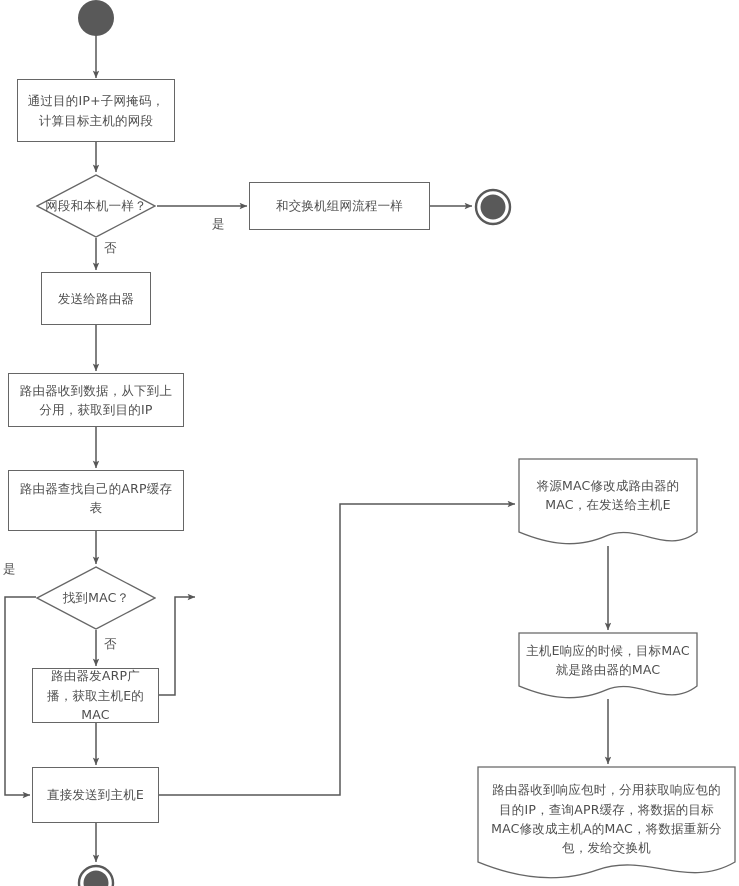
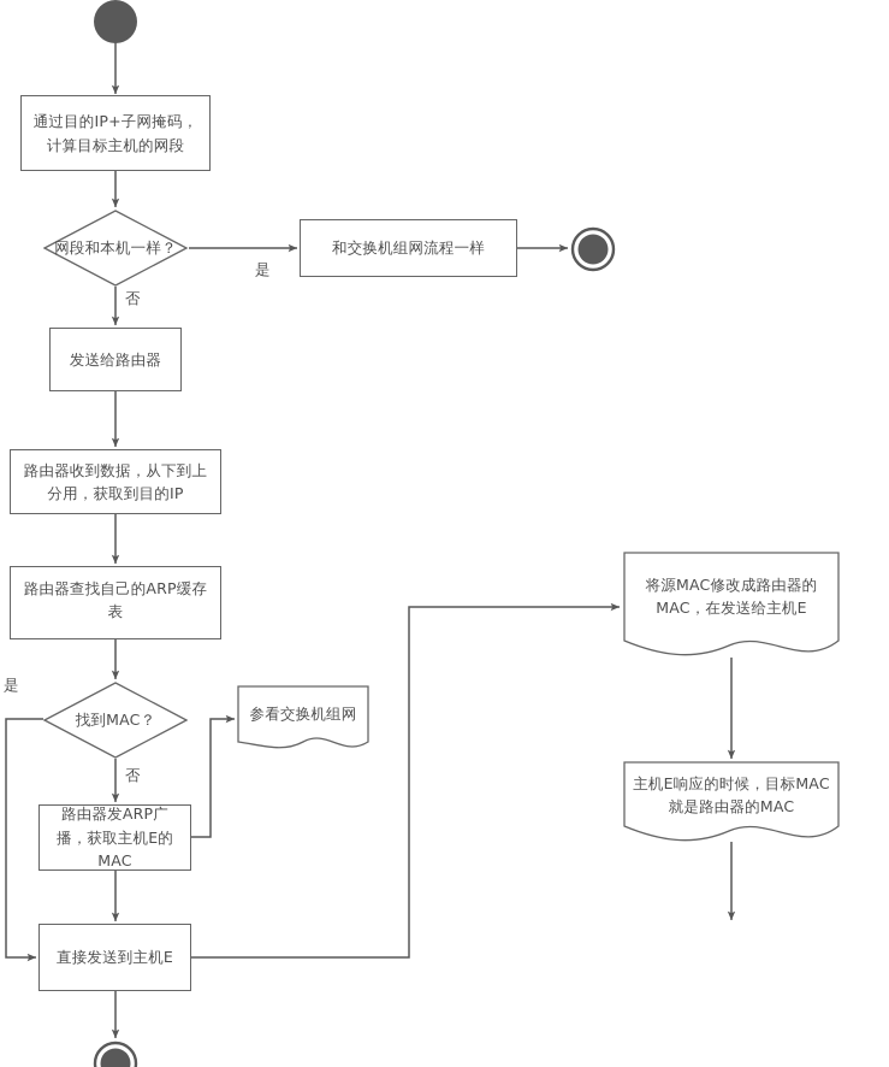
  通过目的IP+子网掩码，计算目标主机的网段
  网段和本机一样？
  是
  否
  和交换机组网流程一样
  发送给路由器
  路由器收到数据，从下到上分用，获取到目的IP
  路由器查找自己的ARP缓存表
  找到MAC？
  是
  否
+ 参看交换机组网
  路由器发ARP广播，获取主机E的MAC
  直接发送到主机E
  将源MAC修改成路由器的MAC，在发送给主机E
  主机E响应的时候，目标MAC就是路由器的MAC
- 路由器收到响应包时，分用获取响应包的目的IP，查询APR缓存，将数据的目标MAC修改成主机A的MAC，将数据重新分包，发给交换机
